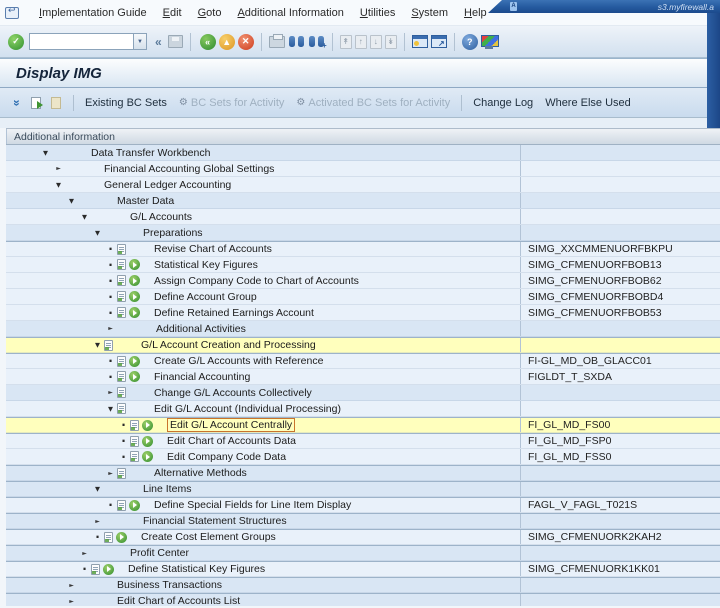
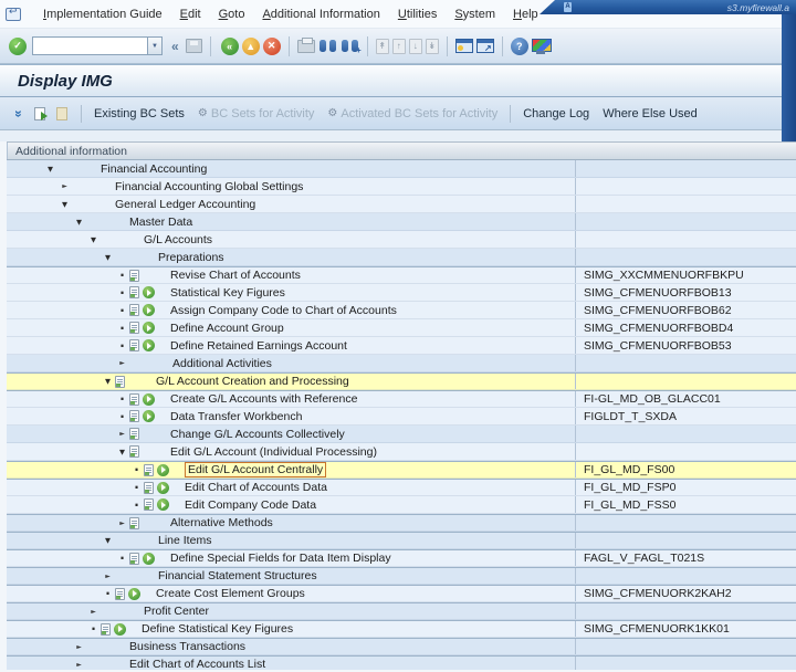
  s3.myfirewall.a
  Implementation Guide
  Edit
  Goto
  Additional Information
  Utilities
  System
  Help
  ✓
  «
  «
  ▲
  ✕
  +
  ↟
  ↑
  ↓
  ↡
  ↗
  ?
  Display IMG
  Existing BC Sets
  ⚙
  BC Sets for Activity
  ⚙
  Activated BC Sets for Activity
  Change Log
  Where Else Used
  Additional information
  ▼
- Data Transfer Workbench
+ Financial Accounting
  Financial Accounting Global Settings
  ▼
  General Ledger Accounting
  ▼
  Master Data
  ▼
  G/L Accounts
  ▼
  Preparations
  ·
  Revise Chart of Accounts
  SIMG_XXCMMENUORFBKPU
  ·
  Statistical Key Figures
  SIMG_CFMENUORFBOB13
  ·
  Assign Company Code to Chart of Accounts
  SIMG_CFMENUORFBOB62
  ·
  Define Account Group
  SIMG_CFMENUORFBOBD4
  ·
  Define Retained Earnings Account
  SIMG_CFMENUORFBOB53
  Additional Activities
  ▼
  G/L Account Creation and Processing
  ·
  Create G/L Accounts with Reference
  FI-GL_MD_OB_GLACC01
  ·
- Financial Accounting
+ Data Transfer Workbench
  FIGLDT_T_SXDA
  Change G/L Accounts Collectively
  ▼
  Edit G/L Account (Individual Processing)
  ·
  Edit G/L Account Centrally
  FI_GL_MD_FS00
  ·
  Edit Chart of Accounts Data
  FI_GL_MD_FSP0
  ·
  Edit Company Code Data
  FI_GL_MD_FSS0
  Alternative Methods
  ▼
  Line Items
  ·
- Define Special Fields for Line Item Display
+ Define Special Fields for Data Item Display
  FAGL_V_FAGL_T021S
  Financial Statement Structures
  ·
  Create Cost Element Groups
  SIMG_CFMENUORK2KAH2
  Profit Center
  ·
  Define Statistical Key Figures
  SIMG_CFMENUORK1KK01
  Business Transactions
  Edit Chart of Accounts List
